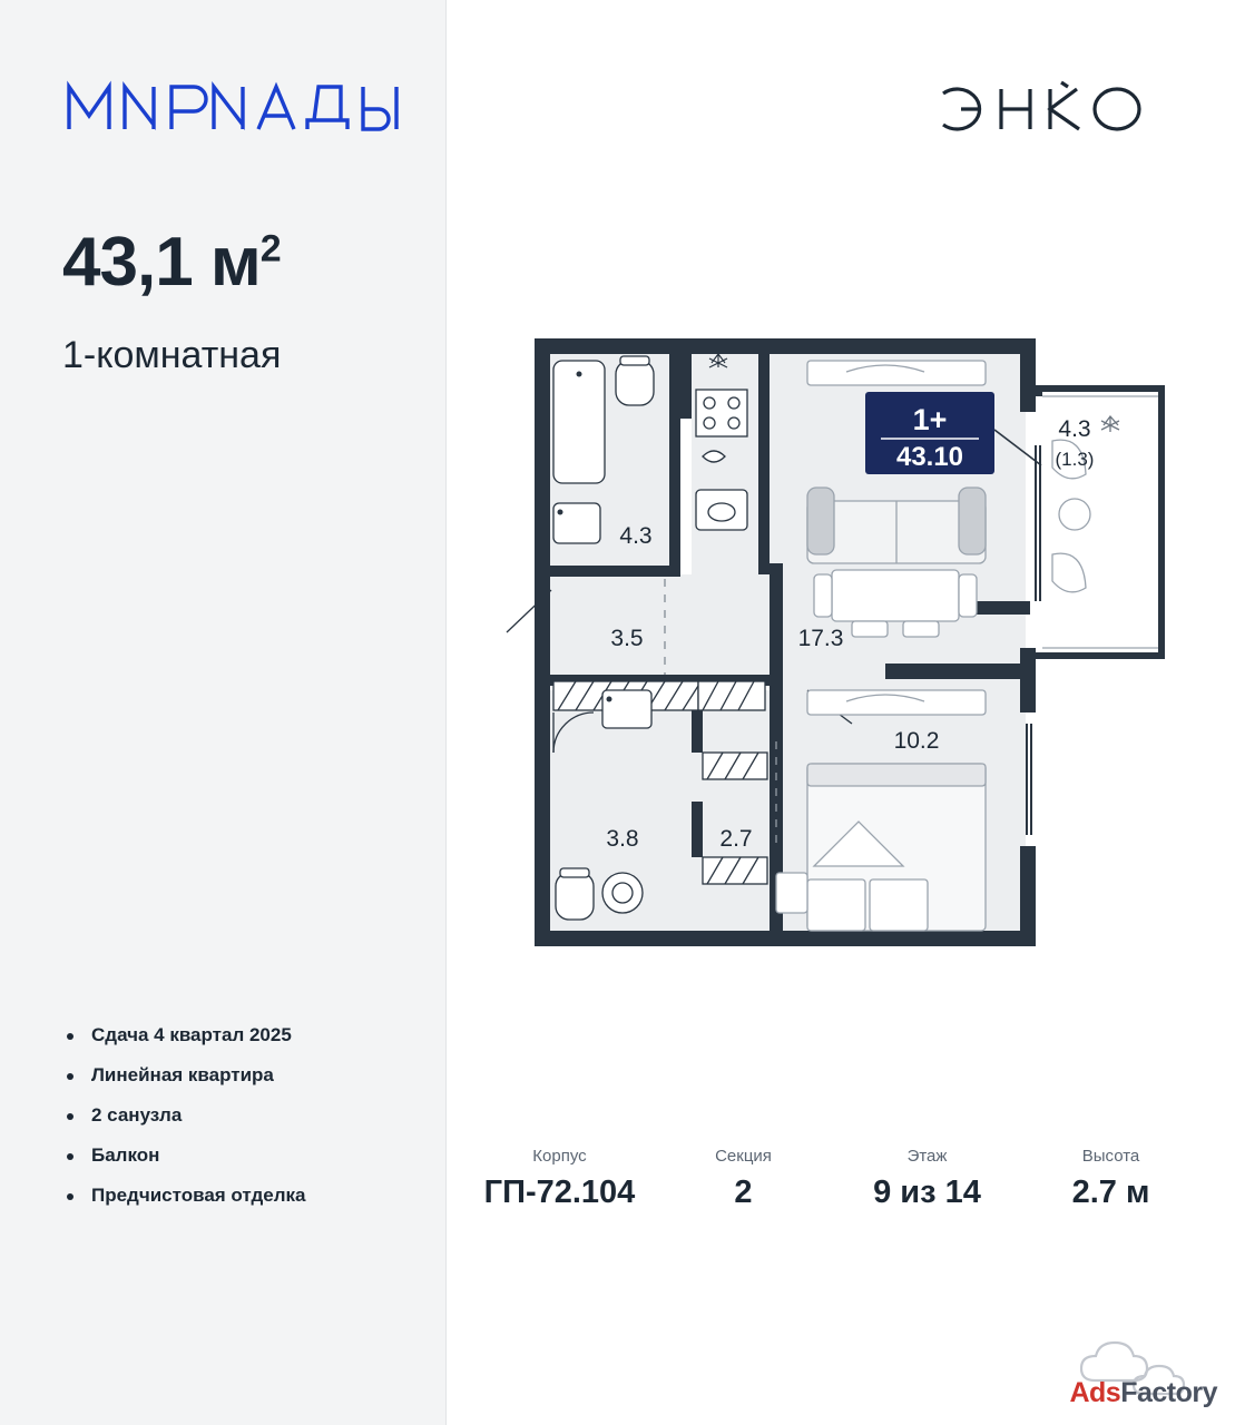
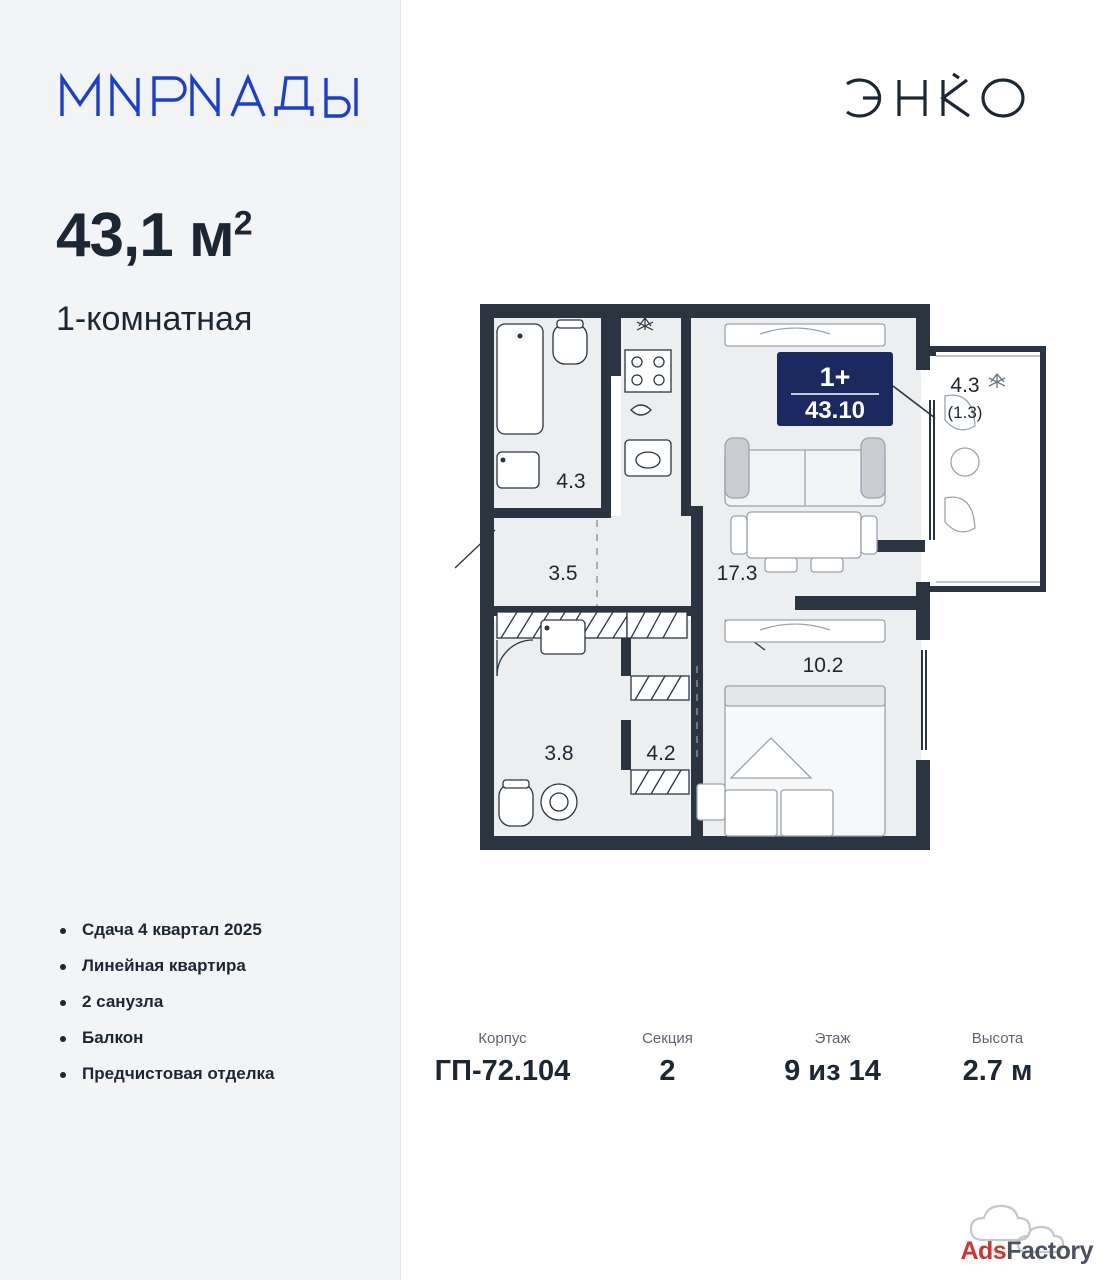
  43,1 м2
  1-комнатная
  Сдача 4 квартал 2025
  Линейная квартира
  2 санузла
  Балкон
  Предчистовая отделка
  1+
  43.10
  4.3
  3.5
  17.3
  4.3
  (1.3)
  10.2
  3.8
- 2.7
+ 4.2
  Корпус
  ГП-72.104
  Секция
  2
  Этаж
  9 из 14
  Высота
  2.7 м
  AdsFactory
